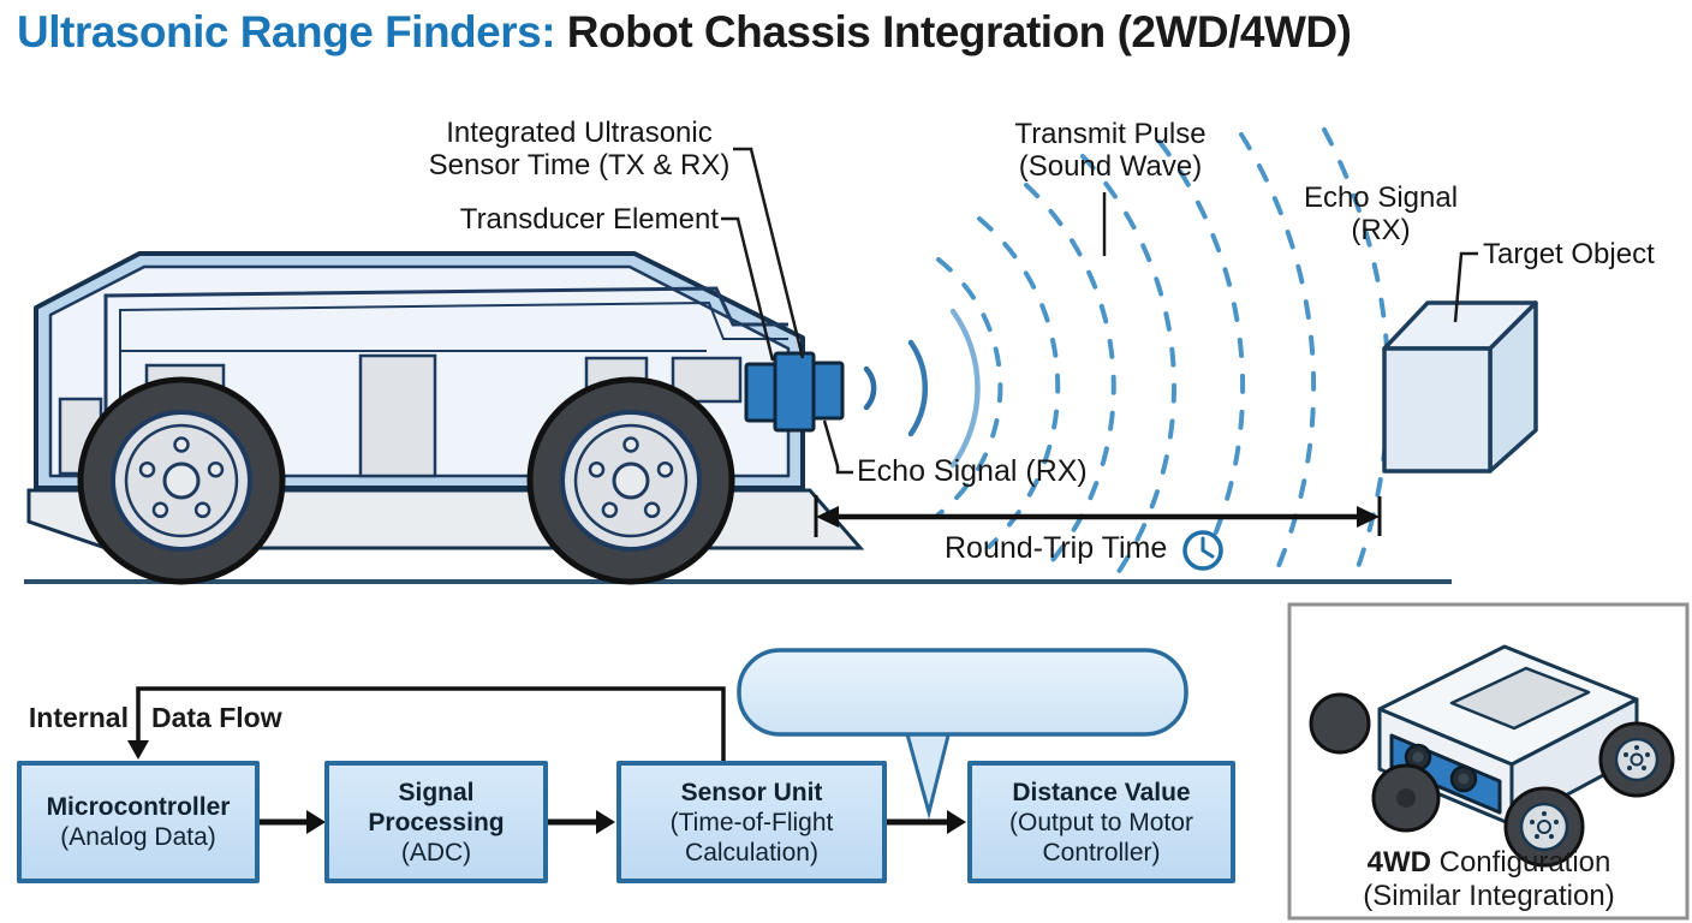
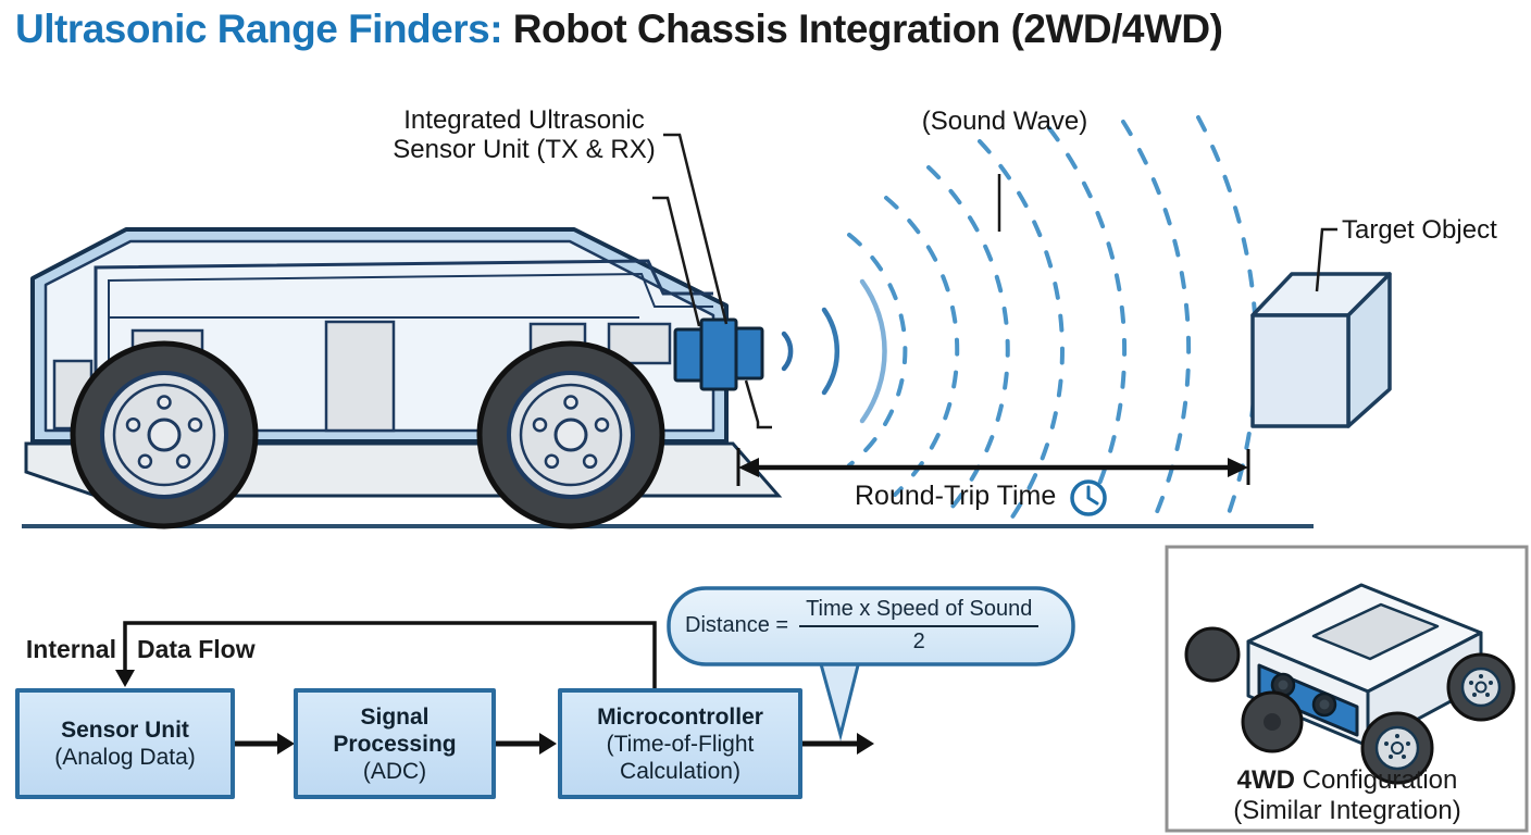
  Ultrasonic Range Finders: Robot Chassis Integration (2WD/4WD)
  Integrated Ultrasonic
- Sensor Time (TX & RX)
+ Sensor Unit (TX & RX)
- Transducer Element
- Transmit Pulse
  (Sound Wave)
- Echo Signal
- (RX)
  Target Object
- Echo Signal (RX)
  Round-Trip Time
+ Distance =
+ Time x Speed of Sound
+ 2
  Internal
  Data Flow
- Microcontroller
+ Sensor Unit
  (Analog Data)
  Signal
  Processing
  (ADC)
- Sensor Unit
+ Microcontroller
  (Time-of-Flight
  Calculation)
- Distance Value
- (Output to Motor
- Controller)
  4WD Configuration
  (Similar Integration)
